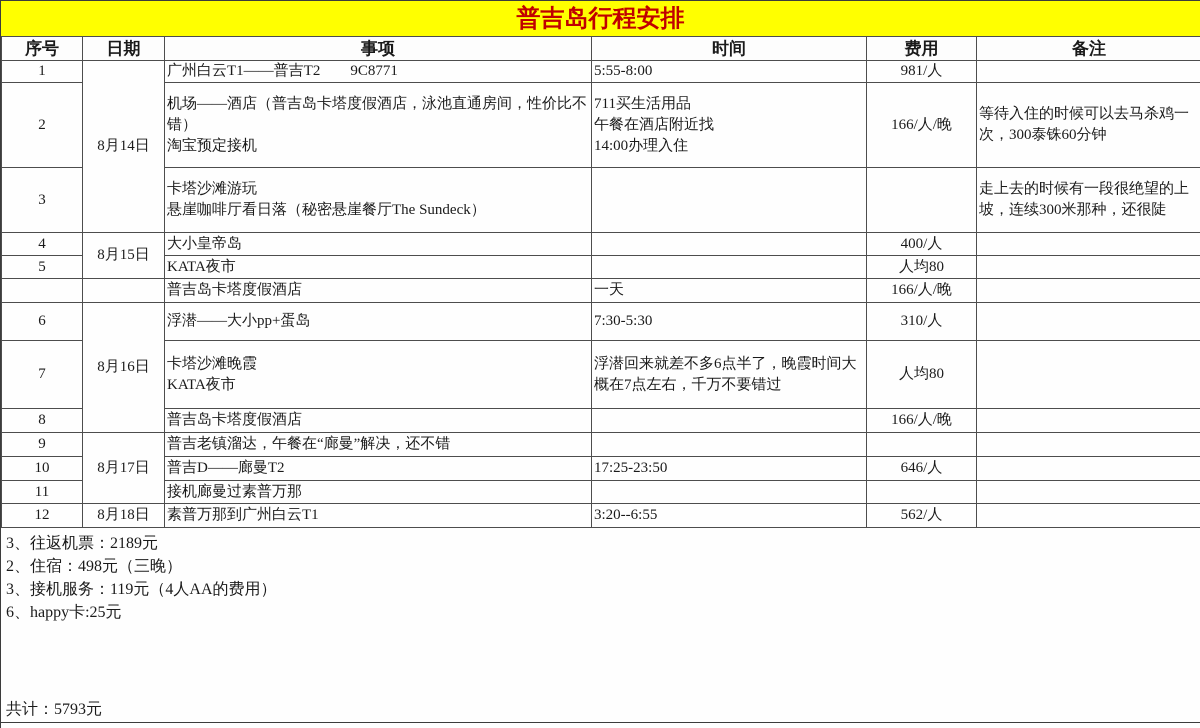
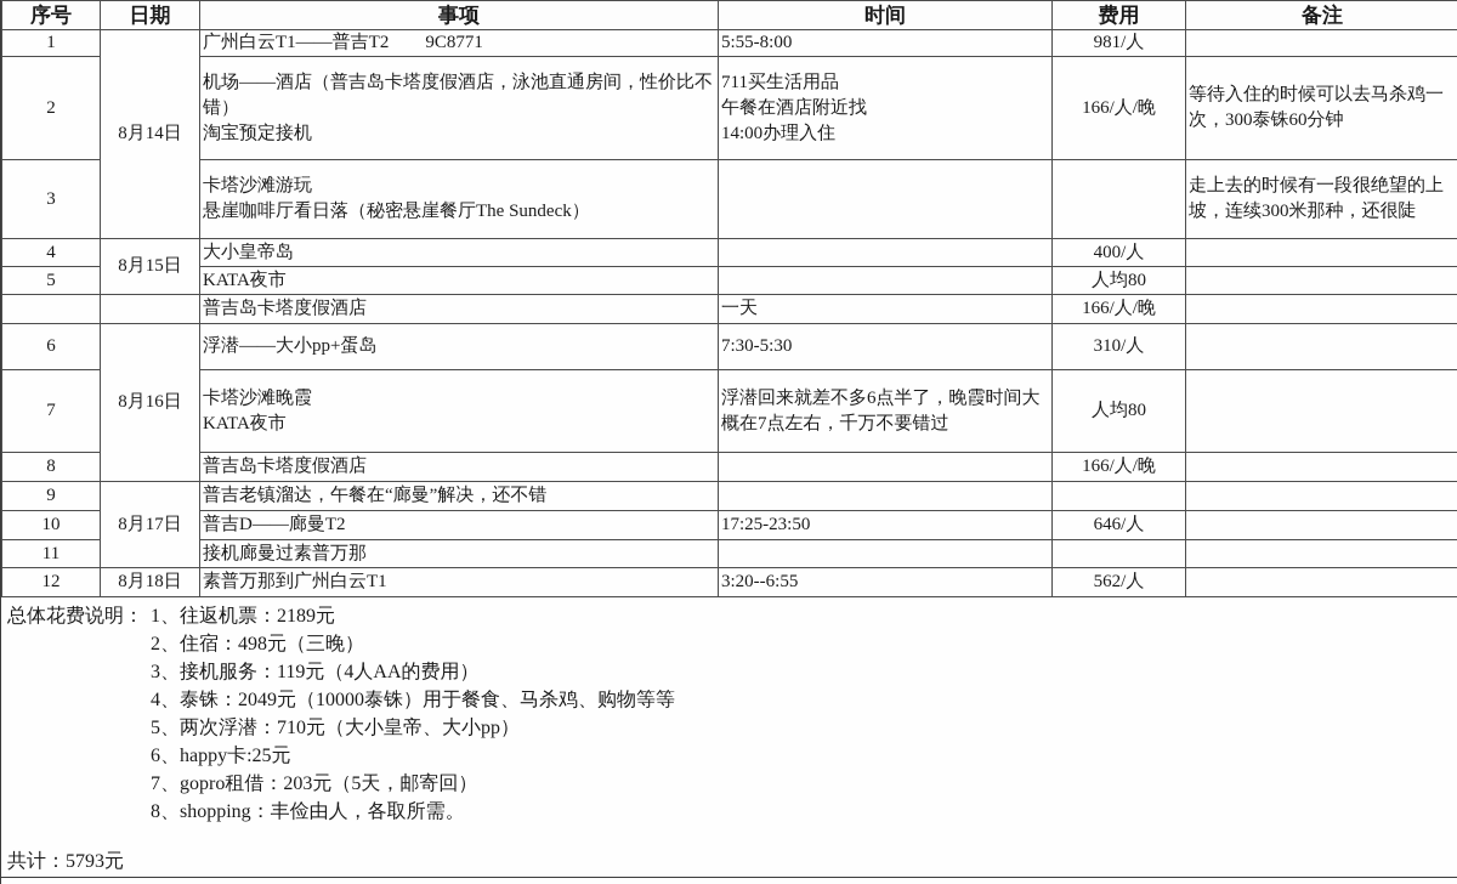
- 普吉岛行程安排
  序号	日期	事项	时间	费用	备注
  1	8月14日	广州白云T1——普吉T2 9C8771	5:55-8:00	981/人
  2	机场——酒店（普吉岛卡塔度假酒店，泳池直通房间，性价比不错） 淘宝预定接机	711买生活用品 午餐在酒店附近找 14:00办理入住	166/人/晚	等待入住的时候可以去马杀鸡一次，300泰铢60分钟
  3	卡塔沙滩游玩 悬崖咖啡厅看日落（秘密悬崖餐厅The Sundeck）			走上去的时候有一段很绝望的上坡，连续300米那种，还很陡
  4	8月15日	大小皇帝岛		400/人
  5	KATA夜市		人均80
  		普吉岛卡塔度假酒店	一天	166/人/晚
  6	8月16日	浮潜——大小pp+蛋岛	7:30-5:30	310/人
  7	卡塔沙滩晚霞 KATA夜市	浮潜回来就差不多6点半了，晚霞时间大概在7点左右，千万不要错过	人均80
  8	普吉岛卡塔度假酒店		166/人/晚
  9	8月17日	普吉老镇溜达，午餐在“廊曼”解决，还不错
  10	普吉D——廊曼T2	17:25-23:50	646/人
  11	接机廊曼过素普万那
  12	8月18日	素普万那到广州白云T1	3:20--6:55	562/人
+ 总体花费说明：
- 3、往返机票：2189元
+ 1、往返机票：2189元
  2、住宿：498元（三晚）
  3、接机服务：119元（4人AA的费用）
+ 4、泰铢：2049元（10000泰铢）用于餐食、马杀鸡、购物等等
+ 5、两次浮潜：710元（大小皇帝、大小pp）
  6、happy卡:25元
+ 7、gopro租借：203元（5天，邮寄回）
+ 8、shopping：丰俭由人，各取所需。
  共计：5793元
